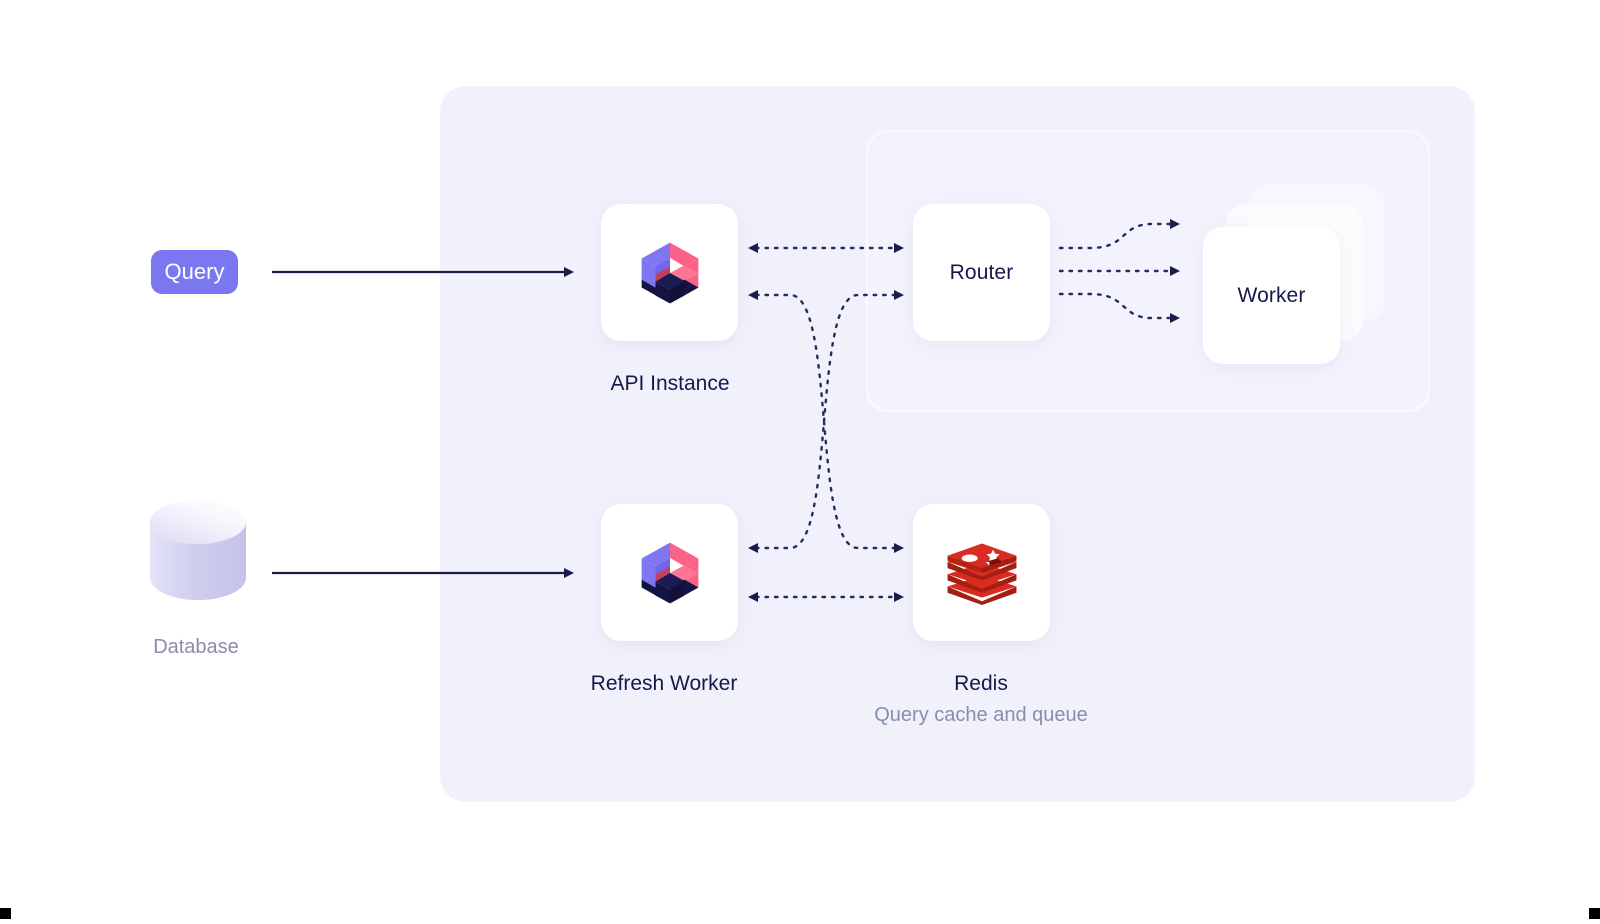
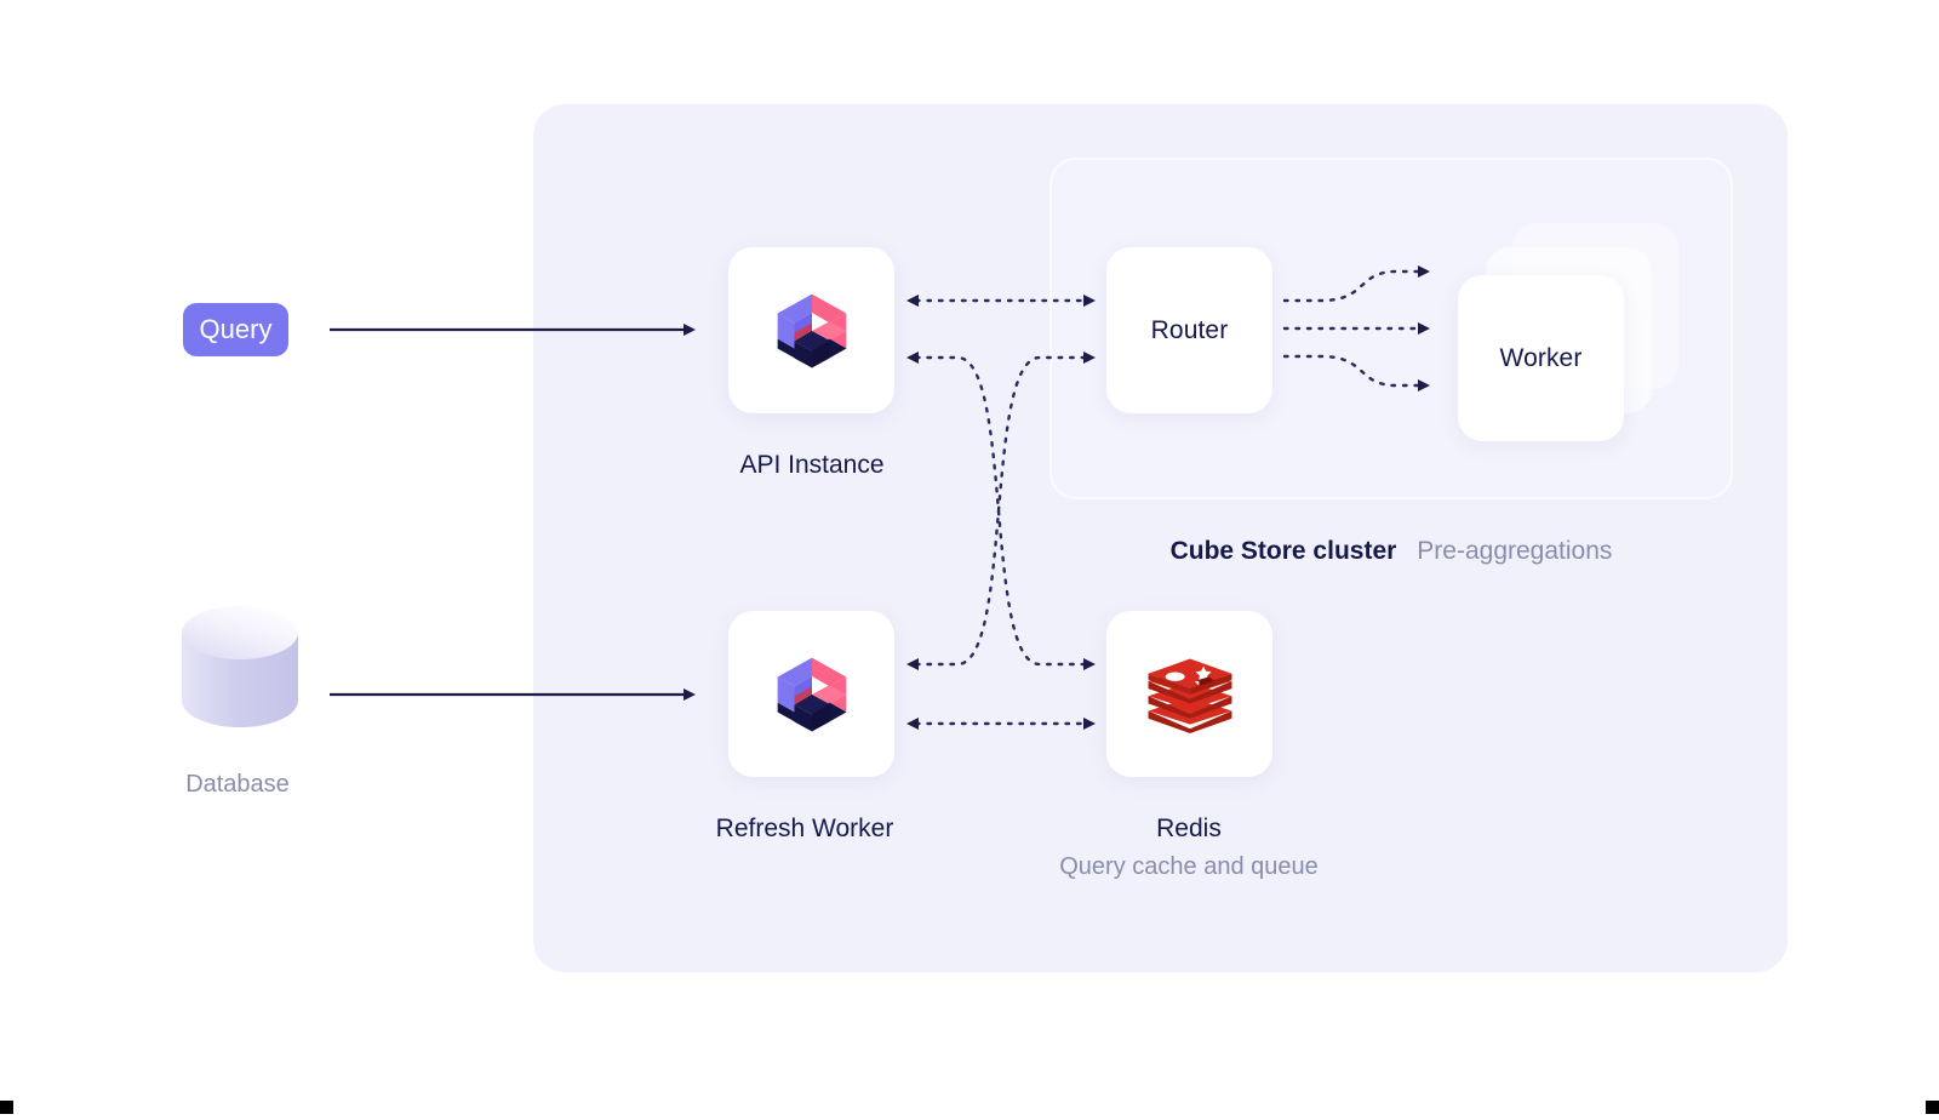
  Query
  Database
  API Instance
  Refresh Worker
  Redis
  Query cache and queue
  Router
  Worker
+ Cube Store cluster
+ Pre-aggregations
